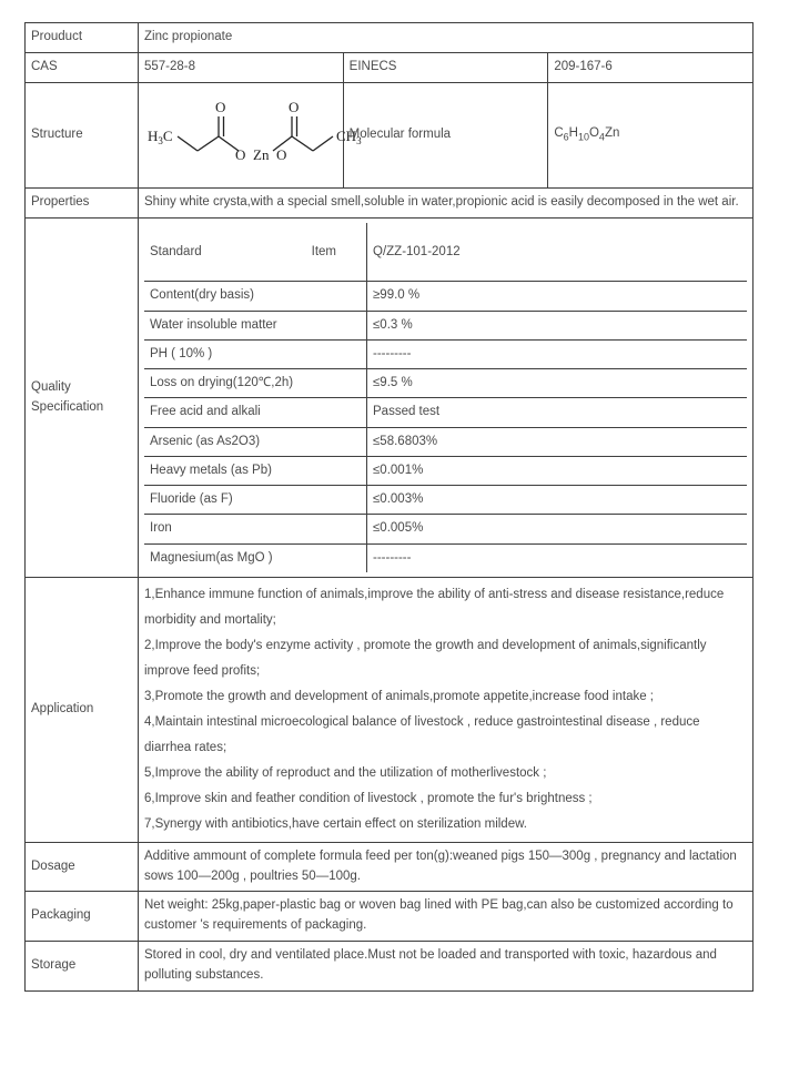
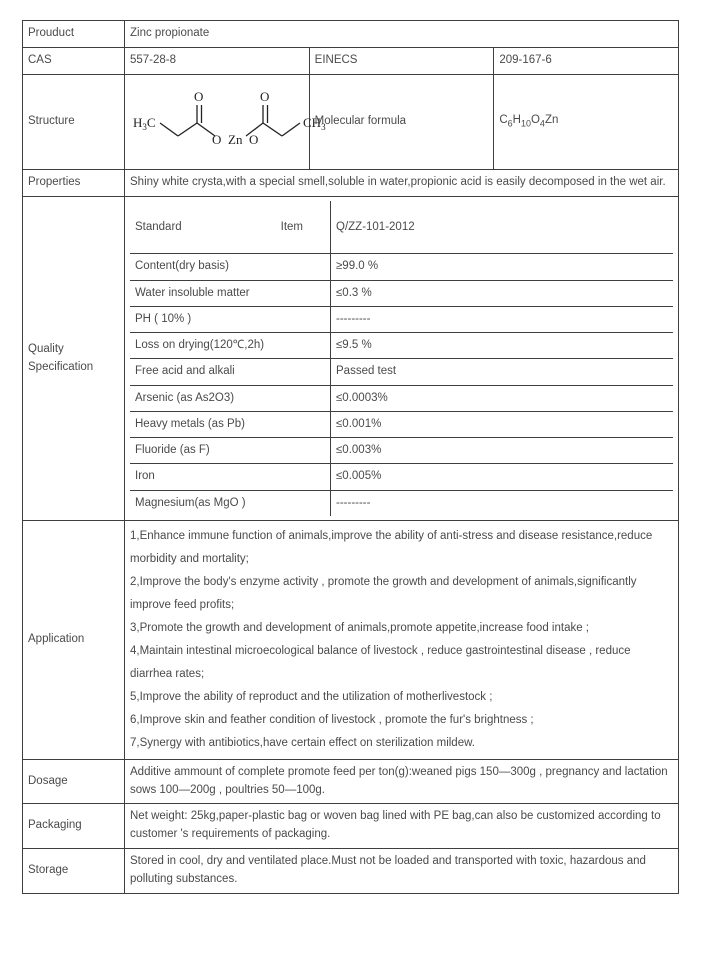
  Prouduct	Zinc propionate
  CAS	557-28-8	EINECS	209-167-6
  Structure	H3C O O Zn O O CH3	Molecular formula	C6H10O4Zn
  Properties	Shiny white crysta,with a special smell,soluble in water,propionic acid is easily decomposed in the wet air.
  Quality Specification
  Standard Item	Q/ZZ-101-2012
  Content(dry basis)	≥99.0 %
  Water insoluble matter	≤0.3 %
  PH ( 10% )	---------
  Loss on drying(120℃,2h)	≤9.5 %
  Free acid and alkali	Passed test
- Arsenic (as As2O3)	≤58.6803%
+ Arsenic (as As2O3)	≤0.0003%
  Heavy metals (as Pb)	≤0.001%
  Fluoride (as F)	≤0.003%
  Iron	≤0.005%
  Magnesium(as MgO )	---------
  Application	1,Enhance immune function of animals,improve the ability of anti-stress and disease resistance,reduce morbidity and mortality; 2,Improve the body's enzyme activity , promote the growth and development of animals,significantly improve feed profits; 3,Promote the growth and development of animals,promote appetite,increase food intake ; 4,Maintain intestinal microecological balance of livestock , reduce gastrointestinal disease , reduce diarrhea rates; 5,Improve the ability of reproduct and the utilization of motherlivestock ; 6,Improve skin and feather condition of livestock , promote the fur's brightness ; 7,Synergy with antibiotics,have certain effect on sterilization mildew.
- Dosage	Additive ammount of complete formula feed per ton(g):weaned pigs 150—300g , pregnancy and lactation sows 100—200g , poultries 50—100g.
+ Dosage	Additive ammount of complete promote feed per ton(g):weaned pigs 150—300g , pregnancy and lactation sows 100—200g , poultries 50—100g.
  Packaging	Net weight: 25kg,paper-plastic bag or woven bag lined with PE bag,can also be customized according to customer 's requirements of packaging.
  Storage	Stored in cool, dry and ventilated place.Must not be loaded and transported with toxic, hazardous and polluting substances.
